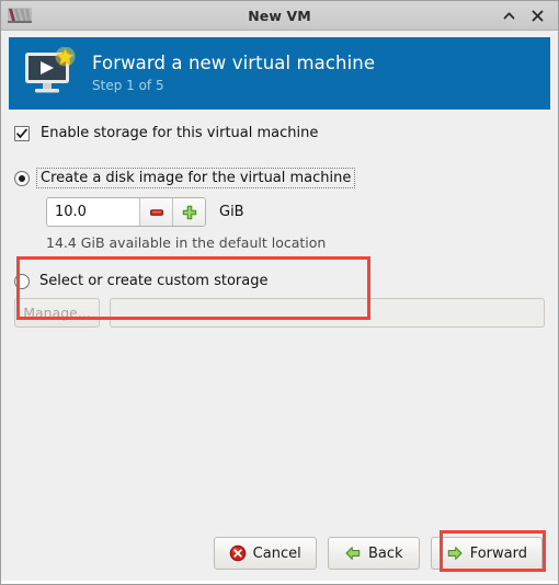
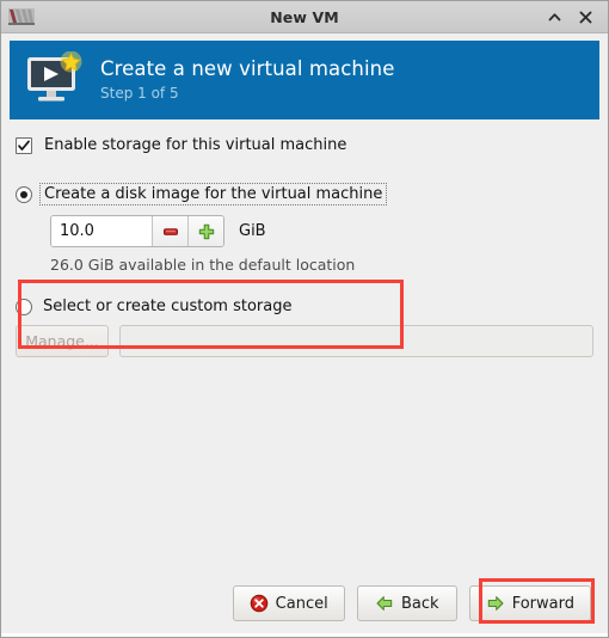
  New VM
- Forward a new virtual machine
+ Create a new virtual machine
  Step 1 of 5
  Enable storage for this virtual machine
  Create a disk image for the virtual machine
  10.0
  GiB
- 14.4 GiB available in the default location
+ 26.0 GiB available in the default location
  Select or create custom storage
  Manage...
  Cancel
  Back
  Forward
